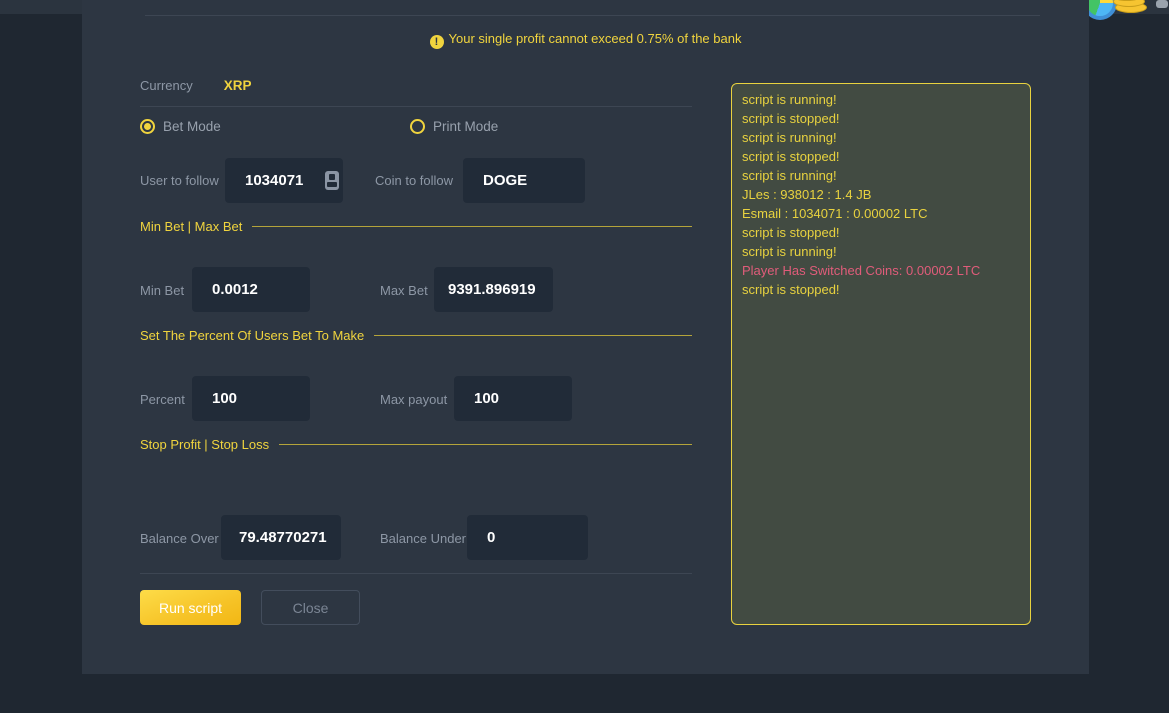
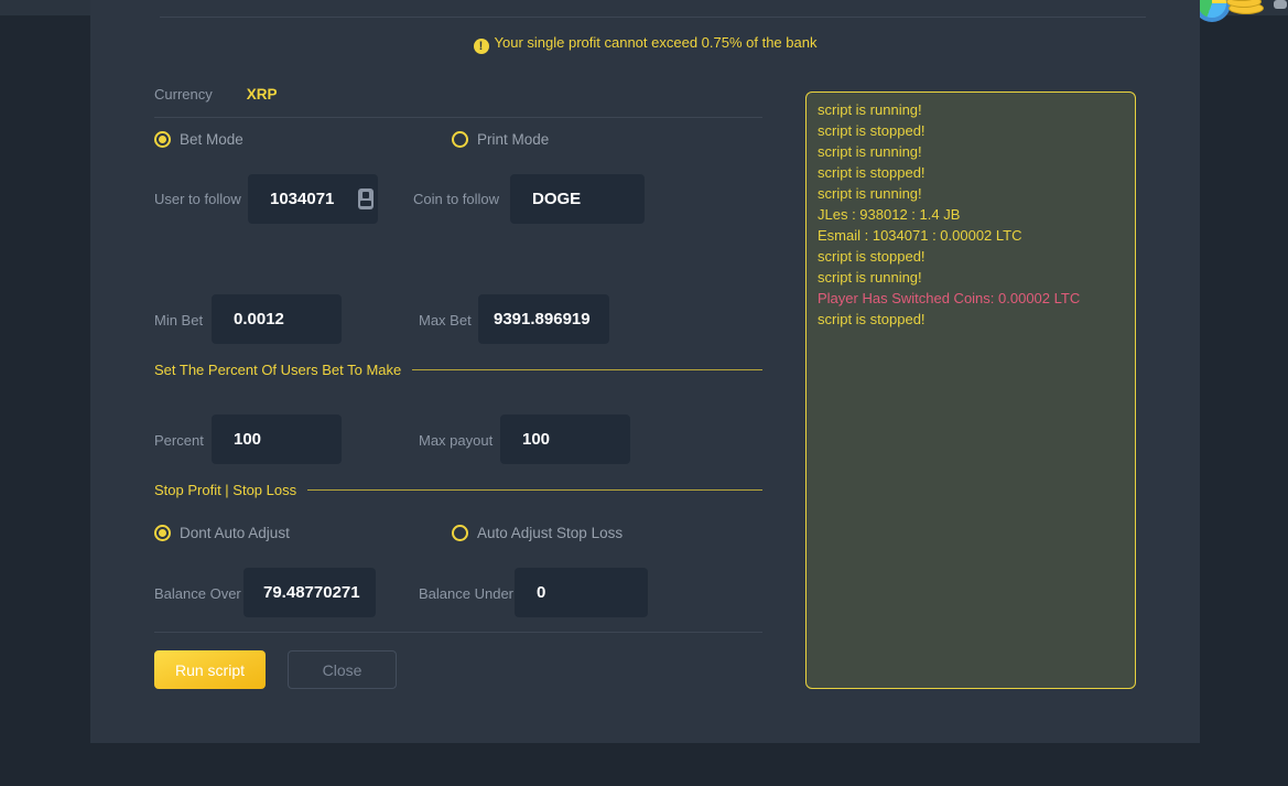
  ! Your single profit cannot exceed 0.75% of the bank
  Currency
  XRP
  Bet Mode
  Print Mode
  User to follow
  1034071
  Coin to follow
  DOGE
- Min Bet | Max Bet
  Min Bet
  0.0012
  Max Bet
  9391.896919
  Set The Percent Of Users Bet To Make
  Percent
  100
  Max payout
  100
  Stop Profit | Stop Loss
+ Dont Auto Adjust
+ Auto Adjust Stop Loss
  Balance Over
  79.48770271
  Balance Under
  0
  Run script
  Close
  script is running!
  script is stopped!
  script is running!
  script is stopped!
  script is running!
  JLes : 938012 : 1.4 JB
  Esmail : 1034071 : 0.00002 LTC
  script is stopped!
  script is running!
  Player Has Switched Coins: 0.00002 LTC
  script is stopped!
